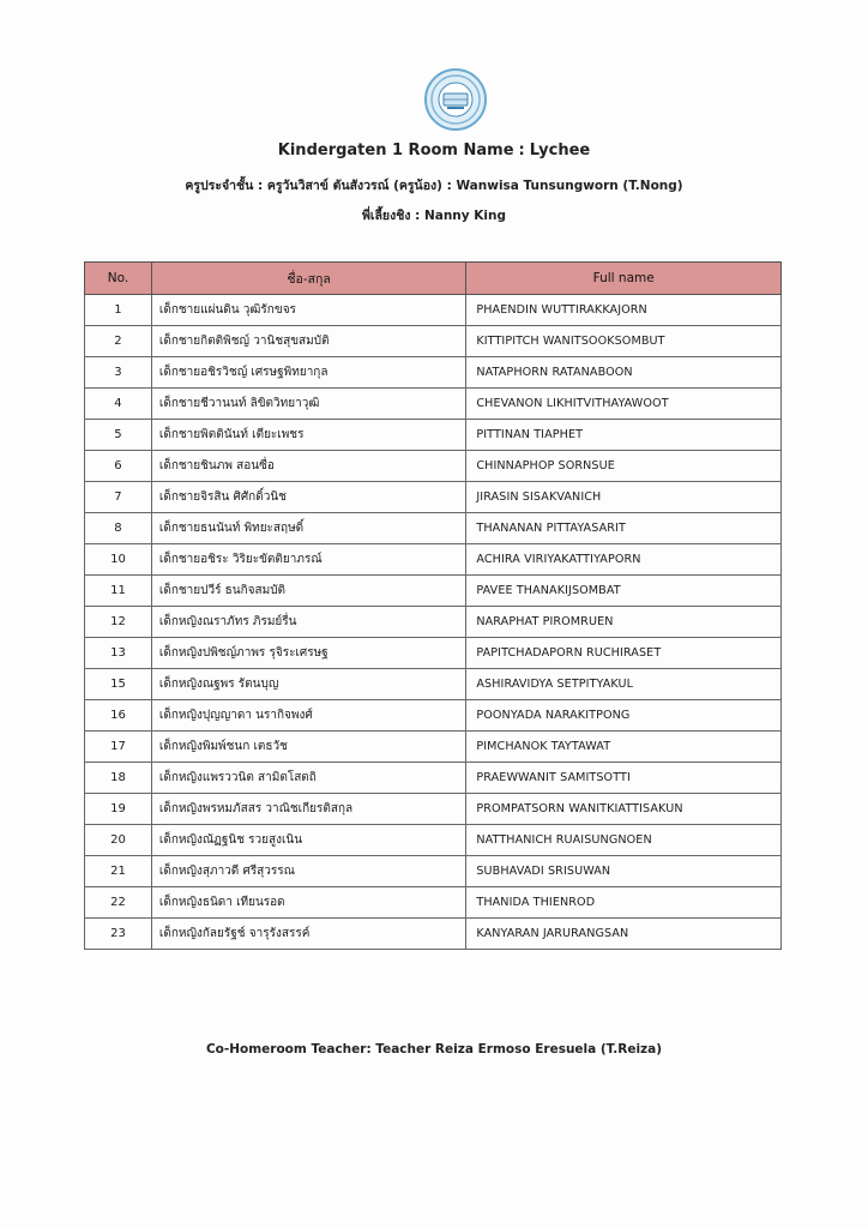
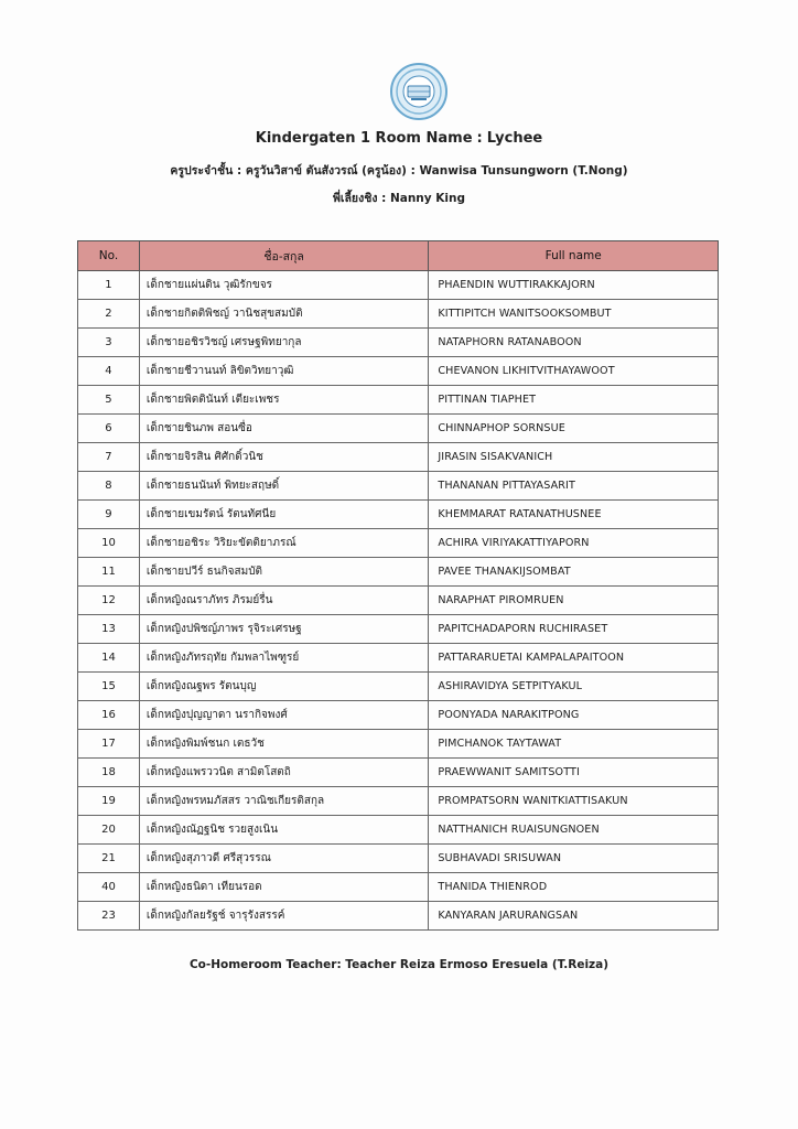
  Kindergaten 1 Room Name : Lychee
  ครูประจำชั้น : ครูวันวิสาข์ ตันสังวรณ์ (ครูน้อง) : Wanwisa Tunsungworn (T.Nong)
  พี่เลี้ยงชิง : Nanny King
  No.	ชื่อ-สกุล	Full name
  1	เด็กชายแผ่นดิน วุฒิรักขจร	PHAENDIN WUTTIRAKKAJORN
  2	เด็กชายกิตติพิชญ์ วานิชสุขสมบัติ	KITTIPITCH WANITSOOKSOMBUT
  3	เด็กชายอชิรวิชญ์ เศรษฐพิทยากุล	NATAPHORN RATANABOON
  4	เด็กชายชีวานนท์ ลิขิตวิทยาวุฒิ	CHEVANON LIKHITVITHAYAWOOT
  5	เด็กชายพิตตินันท์ เตียะเพชร	PITTINAN TIAPHET
  6	เด็กชายชินภพ สอนซื่อ	CHINNAPHOP SORNSUE
  7	เด็กชายจิรสิน ศิศักดิ์วนิช	JIRASIN SISAKVANICH
  8	เด็กชายธนนันท์ พิทยะสฤษดิ์	THANANAN PITTAYASARIT
+ 9	เด็กชายเขมรัตน์ รัตนทัศนีย	KHEMMARAT RATANATHUSNEE
  10	เด็กชายอชิระ วิริยะขัตติยาภรณ์	ACHIRA VIRIYAKATTIYAPORN
  11	เด็กชายปวีร์ ธนกิจสมบัติ	PAVEE THANAKIJSOMBAT
  12	เด็กหญิงณราภัทร ภิรมย์รื่น	NARAPHAT PIROMRUEN
  13	เด็กหญิงปพิชญ์ภาพร รุจิระเศรษฐ	PAPITCHADAPORN RUCHIRASET
+ 14	เด็กหญิงภัทรฤทัย กัมพลาไพฑูรย์	PATTARARUETAI KAMPALAPAITOON
  15	เด็กหญิงณฐพร รัตนบุญ	ASHIRAVIDYA SETPITYAKUL
  16	เด็กหญิงปุญญาดา นรากิจพงศ์	POONYADA NARAKITPONG
  17	เด็กหญิงพิมพ์ชนก เตธวัช	PIMCHANOK TAYTAWAT
  18	เด็กหญิงแพรววนิต สามิตโสตถิ	PRAEWWANIT SAMITSOTTI
  19	เด็กหญิงพรหมภัสสร วาณิชเกียรติสกุล	PROMPATSORN WANITKIATTISAKUN
  20	เด็กหญิงณัฏฐนิช รวยสูงเนิน	NATTHANICH RUAISUNGNOEN
  21	เด็กหญิงสุภาวดี ศรีสุวรรณ	SUBHAVADI SRISUWAN
- 22	เด็กหญิงธนิดา เทียนรอด	THANIDA THIENROD
+ 40	เด็กหญิงธนิดา เทียนรอด	THANIDA THIENROD
  23	เด็กหญิงกัลยรัฐช์ จารุรังสรรค์	KANYARAN JARURANGSAN
  Co-Homeroom Teacher: Teacher Reiza Ermoso Eresuela (T.Reiza)
